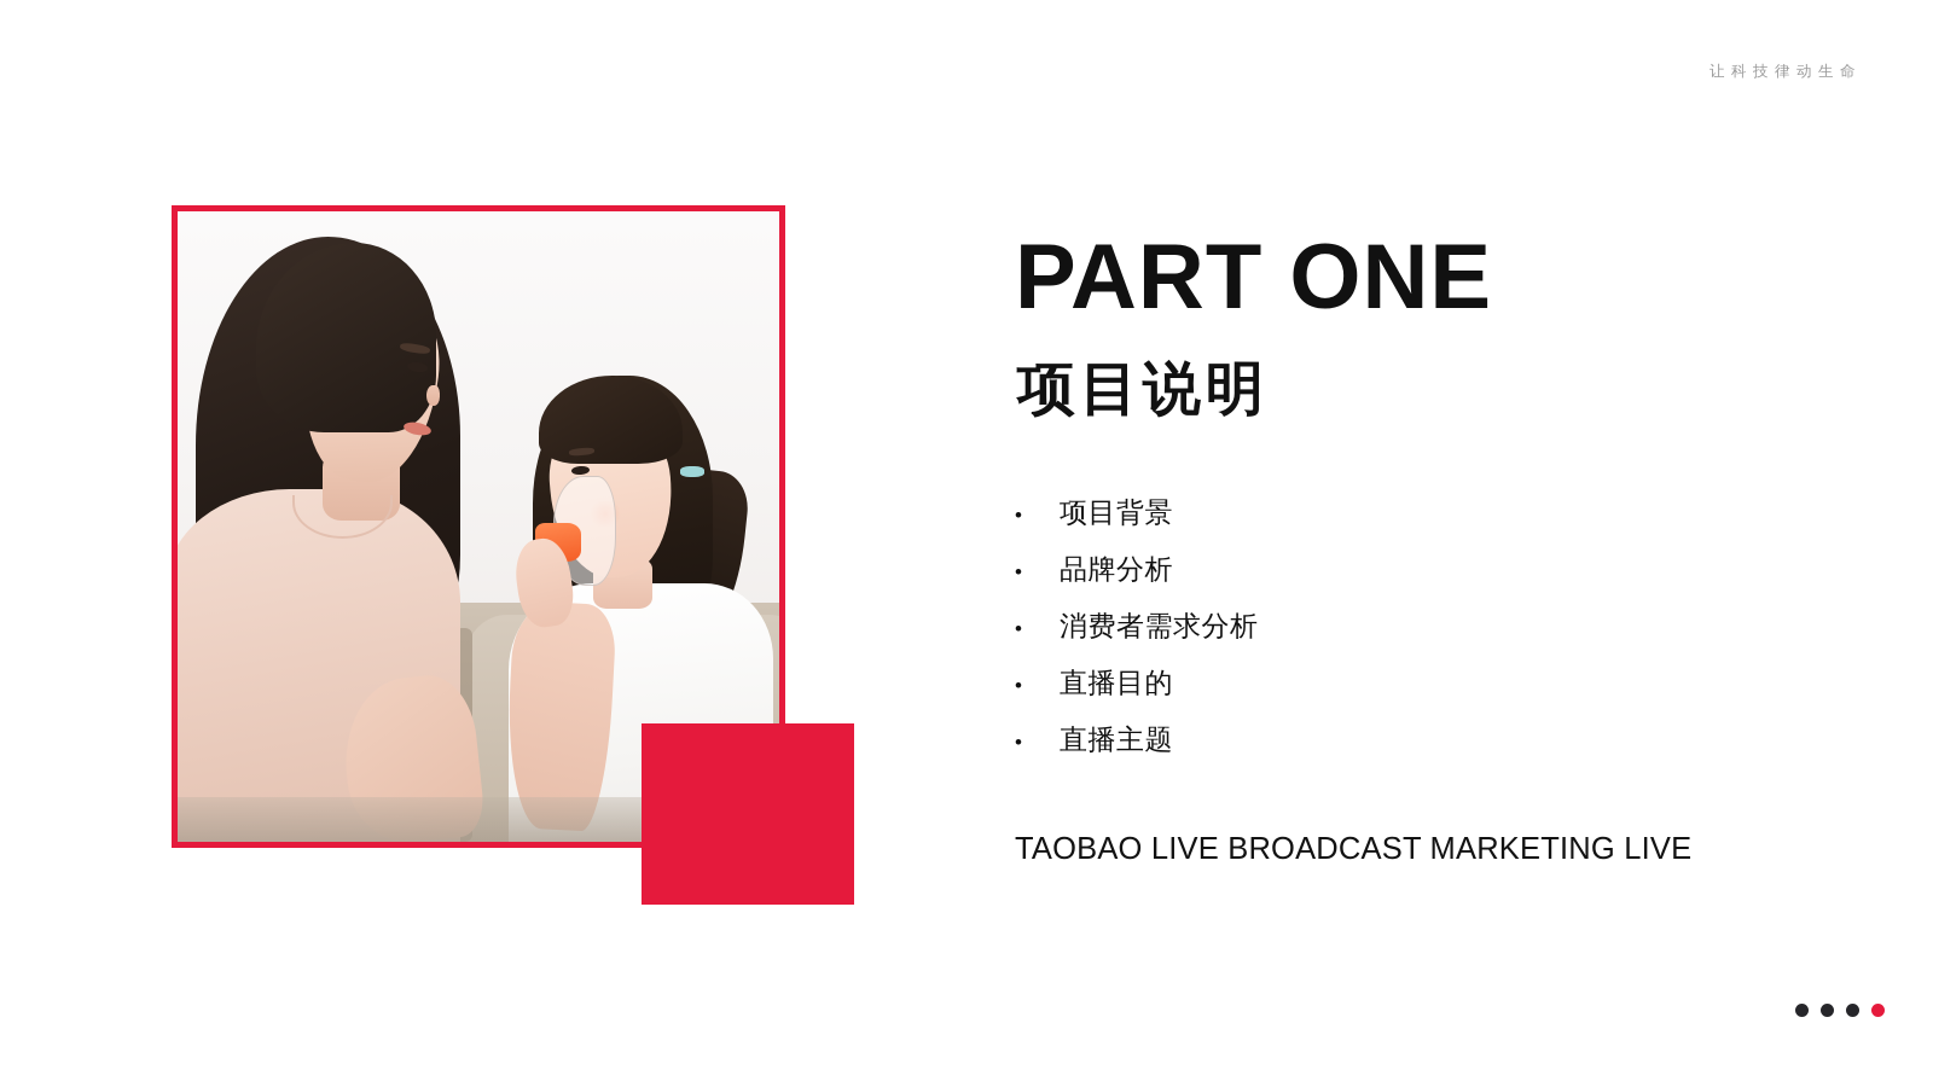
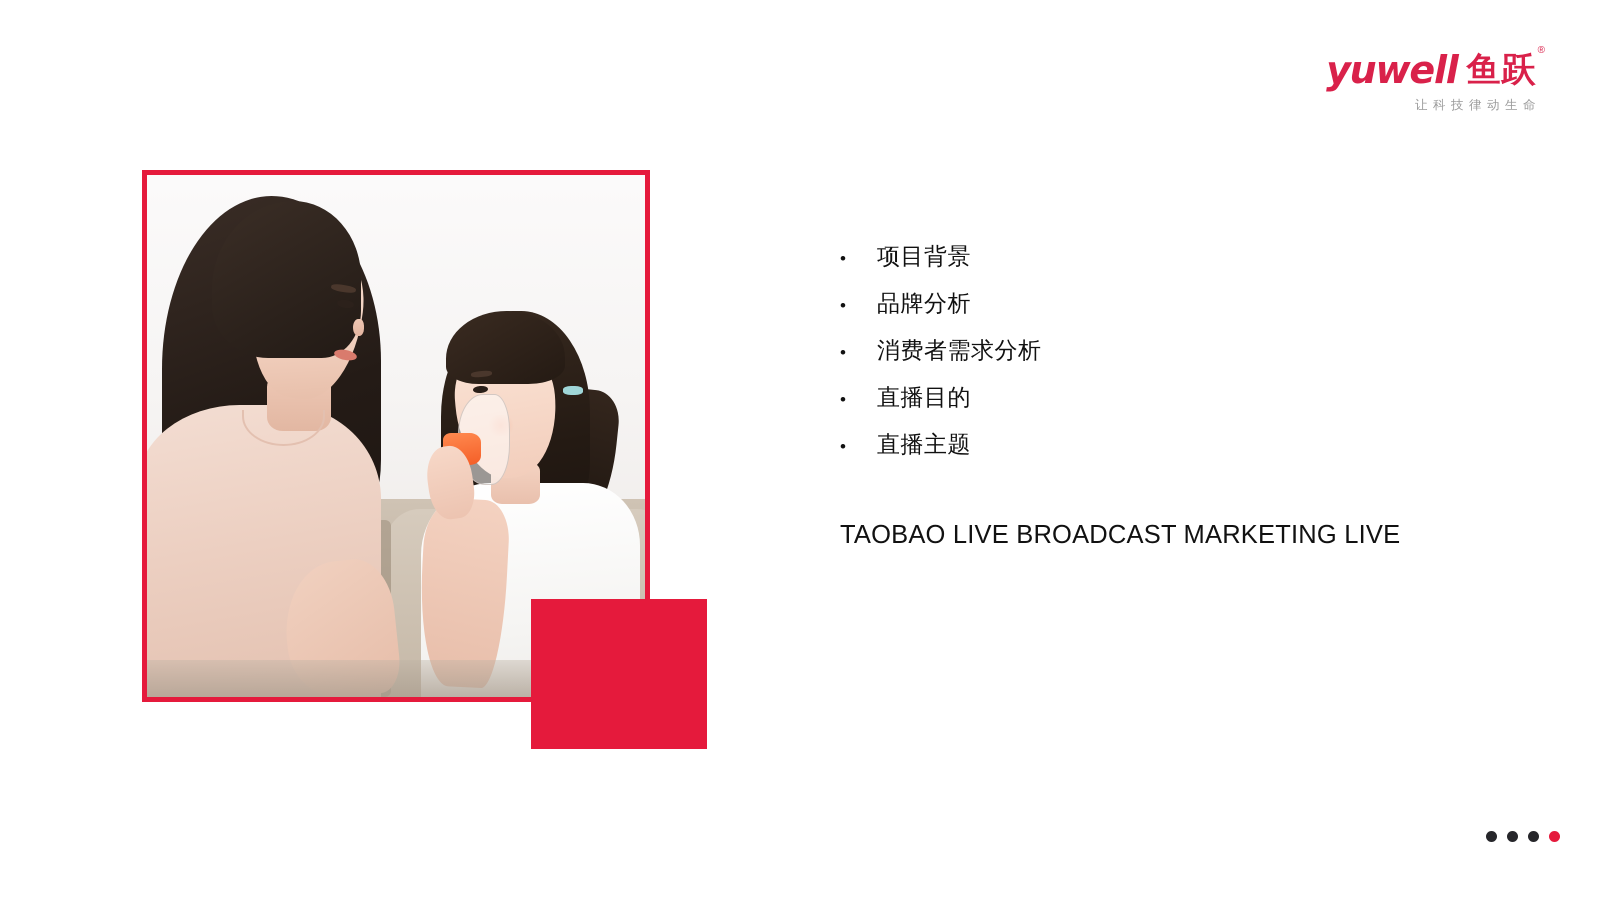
+ yuwell
+ 鱼跃
+ ®
  让科技律动生命
- PART ONE
- 项目说明
  •
  项目背景
  •
  品牌分析
  •
  消费者需求分析
  •
  直播目的
  •
  直播主题
  TAOBAO LIVE BROADCAST MARKETING LIVE
